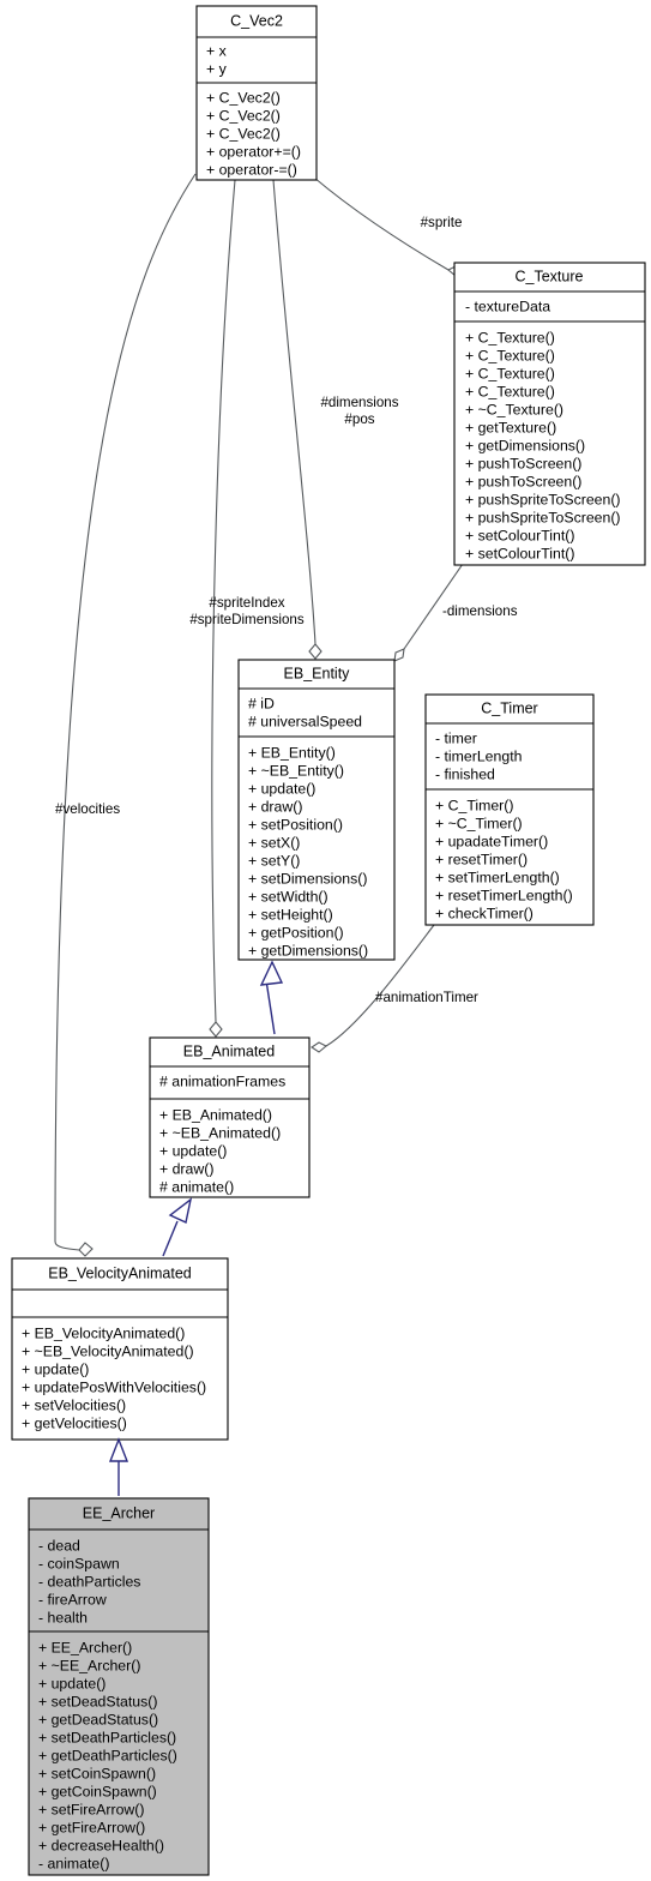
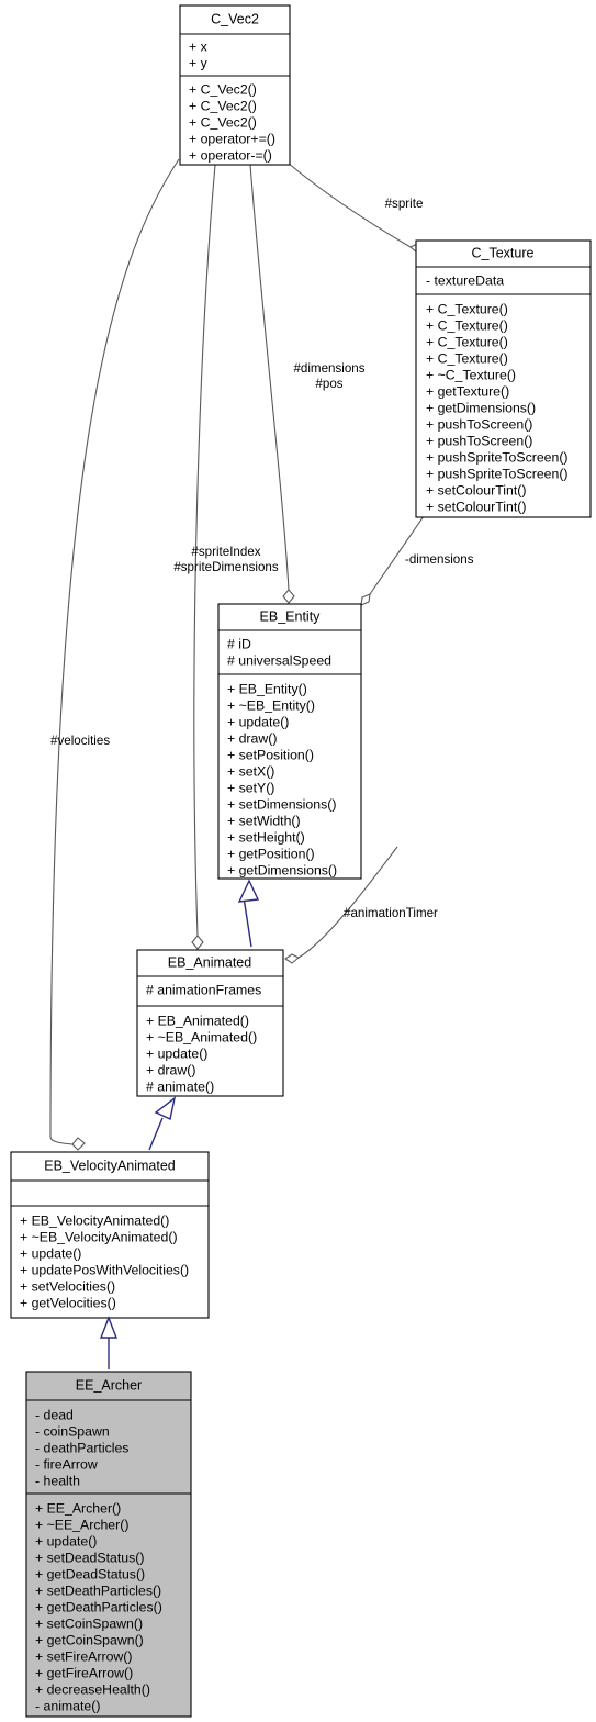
  C_Vec2
  + x
  + y
  + C_Vec2()
  + C_Vec2()
  + C_Vec2()
  + operator+=()
  + operator-=()
  C_Texture
  - textureData
  + C_Texture()
  + C_Texture()
  + C_Texture()
  + C_Texture()
  + ~C_Texture()
  + getTexture()
  + getDimensions()
  + pushToScreen()
  + pushToScreen()
  + pushSpriteToScreen()
  + pushSpriteToScreen()
  + setColourTint()
  + setColourTint()
  EB_Entity
  # iD
  # universalSpeed
  + EB_Entity()
  + ~EB_Entity()
  + update()
  + draw()
  + setPosition()
  + setX()
  + setY()
  + setDimensions()
  + setWidth()
  + setHeight()
  + getPosition()
  + getDimensions()
- C_Timer
- - timer
- - timerLength
- - finished
- + C_Timer()
- + ~C_Timer()
- + upadateTimer()
- + resetTimer()
- + setTimerLength()
- + resetTimerLength()
- + checkTimer()
  EB_Animated
  # animationFrames
  + EB_Animated()
  + ~EB_Animated()
  + update()
  + draw()
  # animate()
  EB_VelocityAnimated
  + EB_VelocityAnimated()
  + ~EB_VelocityAnimated()
  + update()
  + updatePosWithVelocities()
  + setVelocities()
  + getVelocities()
  EE_Archer
  - dead
  - coinSpawn
  - deathParticles
  - fireArrow
  - health
  + EE_Archer()
  + ~EE_Archer()
  + update()
  + setDeadStatus()
  + getDeadStatus()
  + setDeathParticles()
  + getDeathParticles()
  + setCoinSpawn()
  + getCoinSpawn()
  + setFireArrow()
  + getFireArrow()
  + decreaseHealth()
  - animate()
  #sprite
  #dimensions
  #pos
  #spriteIndex
  #spriteDimensions
  #velocities
  -dimensions
  #animationTimer
